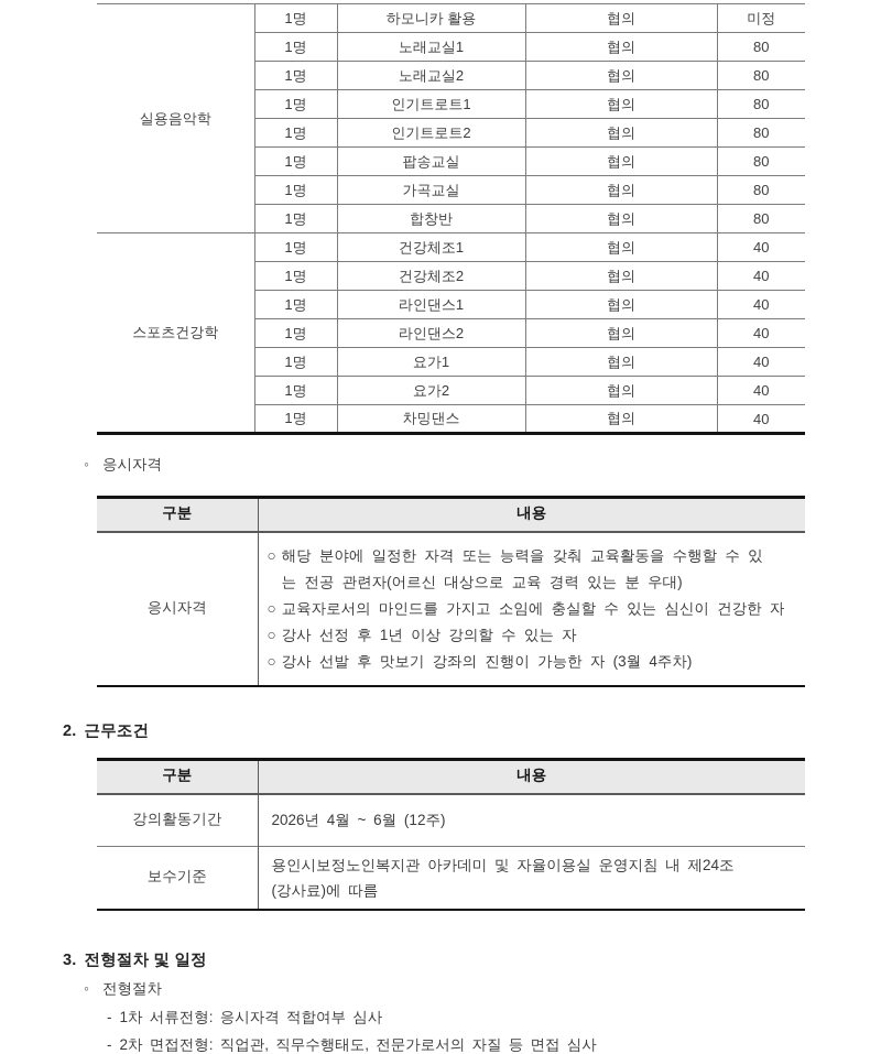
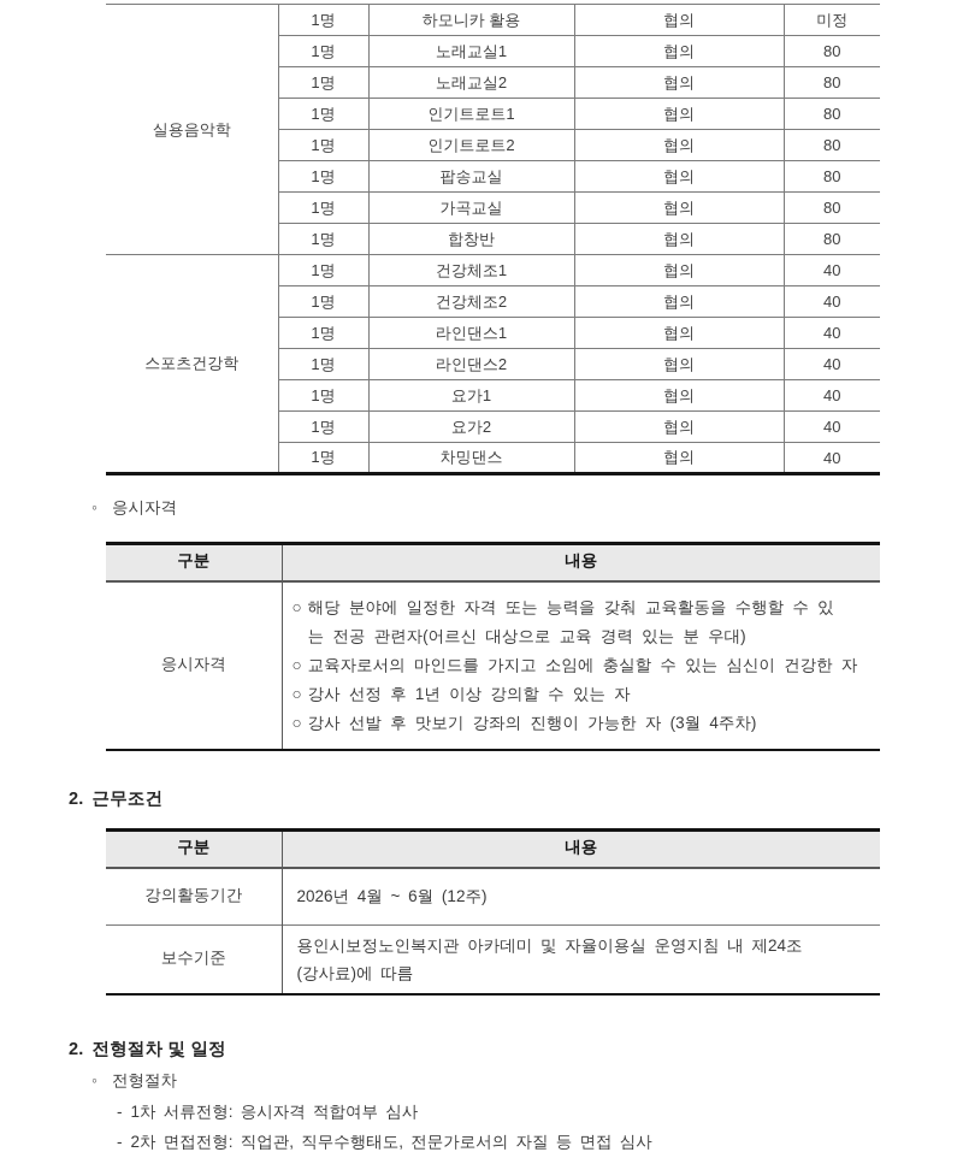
  실용음악학	1명	하모니카 활용	협의	미정
  1명	노래교실1	협의	80
  1명	노래교실2	협의	80
  1명	인기트로트1	협의	80
  1명	인기트로트2	협의	80
  1명	팝송교실	협의	80
  1명	가곡교실	협의	80
  1명	합창반	협의	80
  스포츠건강학	1명	건강체조1	협의	40
  1명	건강체조2	협의	40
  1명	라인댄스1	협의	40
  1명	라인댄스2	협의	40
  1명	요가1	협의	40
  1명	요가2	협의	40
  1명	차밍댄스	협의	40
  ◦ 응시자격
  구분	내용
  응시자격	○ 해당 분야에 일정한 자격 또는 능력을 갖춰 교육활동을 수행할 수 있 는 전공 관련자(어르신 대상으로 교육 경력 있는 분 우대) ○ 교육자로서의 마인드를 가지고 소임에 충실할 수 있는 심신이 건강한 자 ○ 강사 선정 후 1년 이상 강의할 수 있는 자 ○ 강사 선발 후 맛보기 강좌의 진행이 가능한 자 (3월 4주차)
  2. 근무조건
  구분	내용
  강의활동기간	2026년 4월 ~ 6월 (12주)
  보수기준	용인시보정노인복지관 아카데미 및 자율이용실 운영지침 내 제24조 (강사료)에 따름
- 3. 전형절차 및 일정
+ 2. 전형절차 및 일정
  ◦ 전형절차
  - 1차 서류전형: 응시자격 적합여부 심사
  - 2차 면접전형: 직업관, 직무수행태도, 전문가로서의 자질 등 면접 심사
